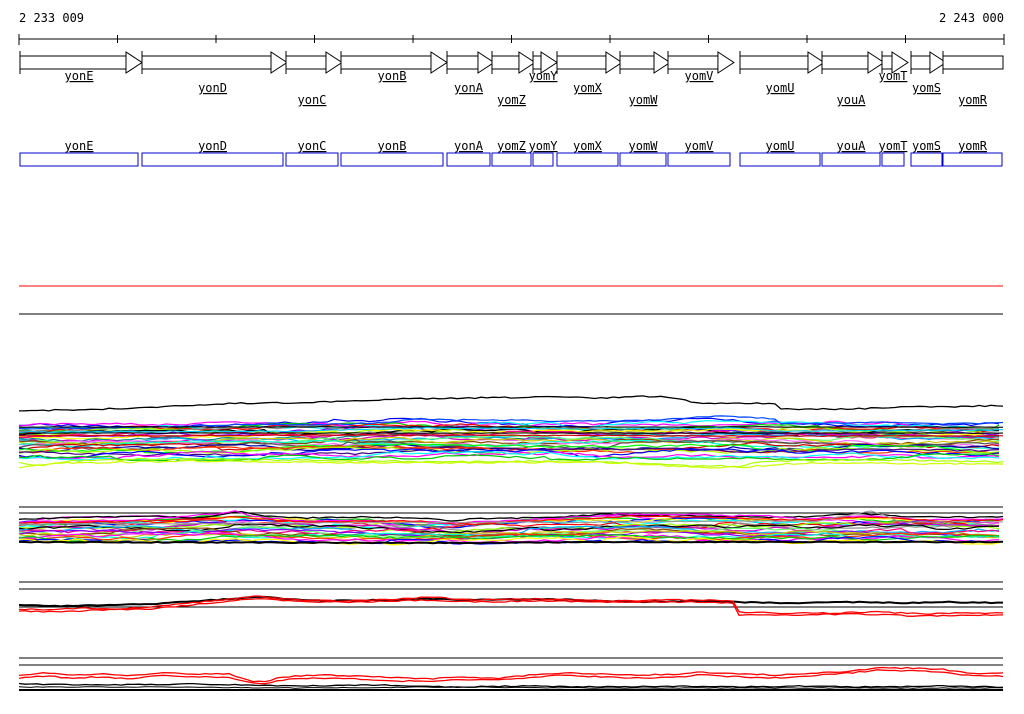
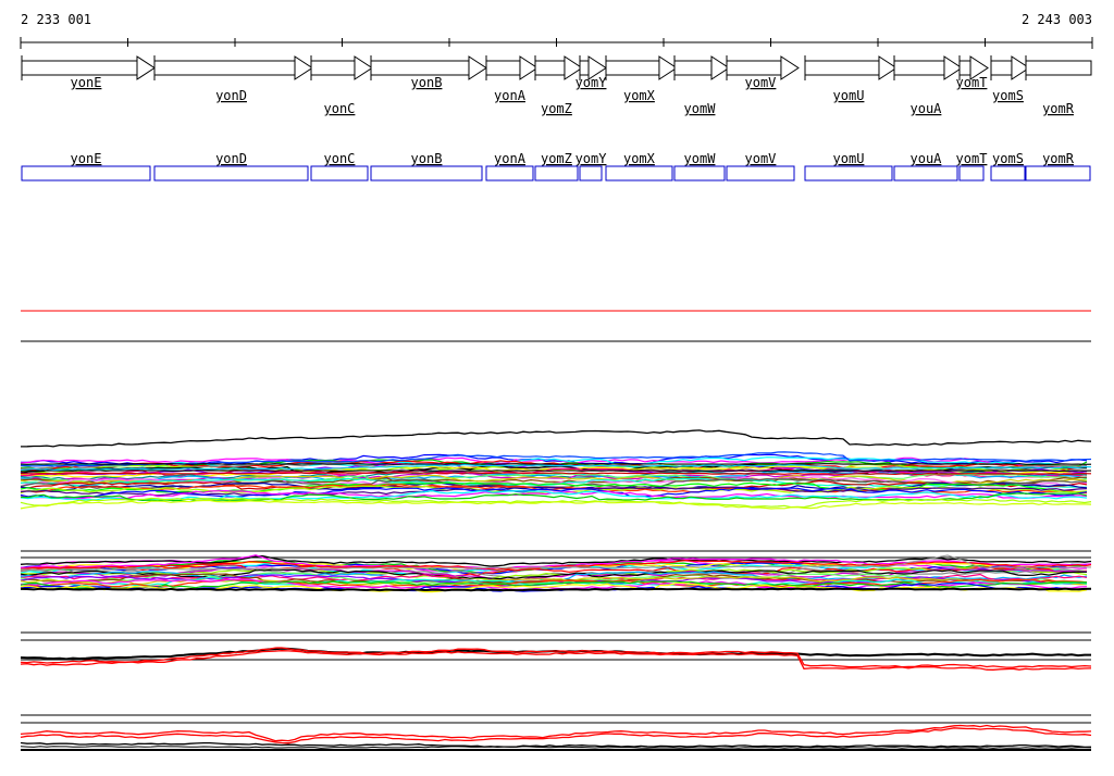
- 2 233 009
+ 2 233 001
- 2 243 000
+ 2 243 003
  yonE
  yonD
  yonC
  yonB
  yonA
  yomZ
  yomY
  yomX
  yomW
  yomV
  yomU
  youA
  yomT
  yomS
  yomR
  yonE
  yonD
  yonC
  yonB
  yonA
  yomZ
  yomY
  yomX
  yomW
  yomV
  yomU
  youA
  yomT
  yomS
  yomR
